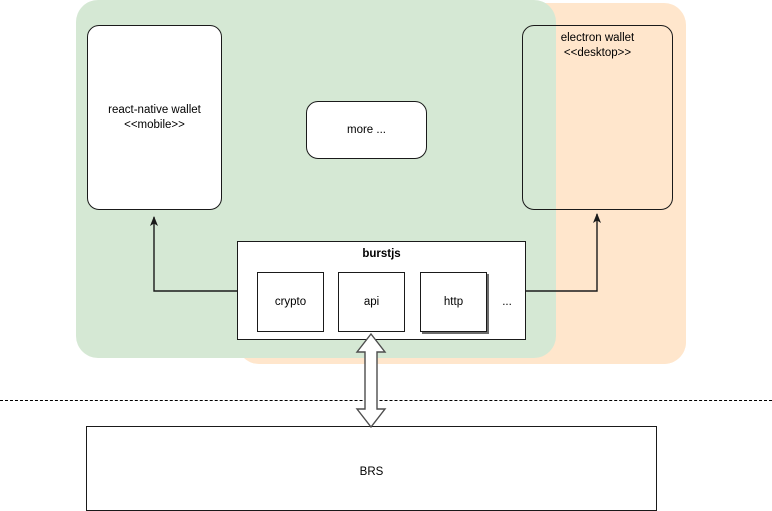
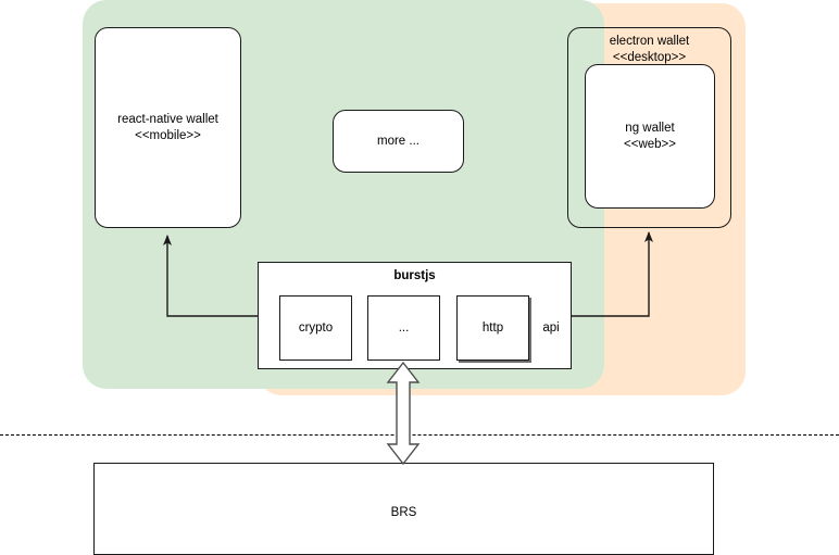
  react-native wallet
  <<mobile>>
  more ...
  electron wallet
  <<desktop>>
+ ng wallet
+ <<web>>
  burstjs
  crypto
- api
+ ...
  http
- ...
+ api
  BRS
